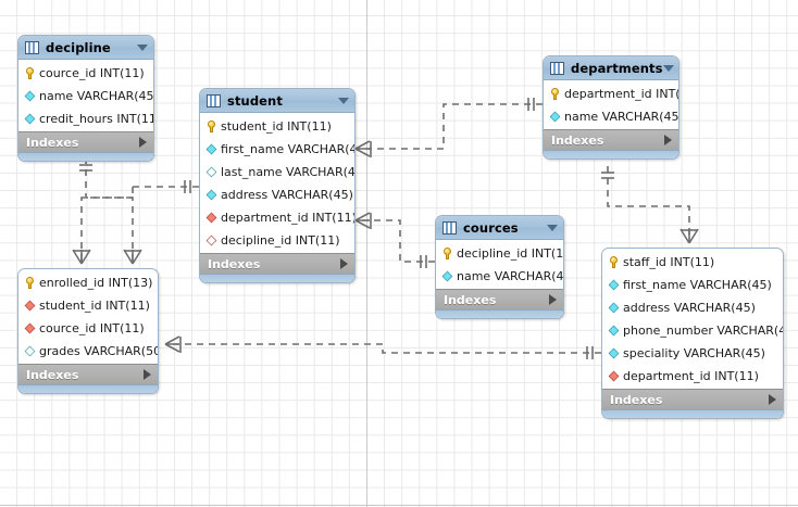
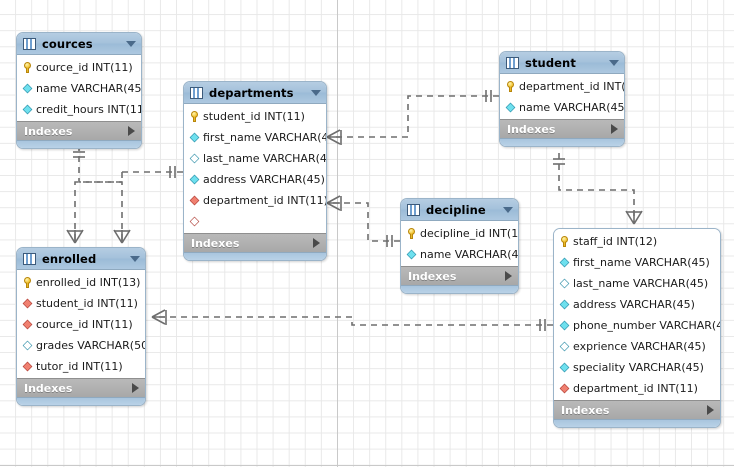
- decipline
+ cources
  cource_id INT(11)
  name VARCHAR(45
  credit_hours INT(11
  Indexes
- student
+ departments
  student_id INT(11)
  first_name VARCHAR(4
  last_name VARCHAR(4
  address VARCHAR(45)
  department_id INT(11)
- decipline_id INT(11)
  Indexes
- departments
+ student
  department_id INT(
  name VARCHAR(45
  Indexes
- cources
+ decipline
  decipline_id INT(1
  name VARCHAR(4
  Indexes
+ enrolled
  enrolled_id INT(13)
  student_id INT(11)
  cource_id INT(11)
  grades VARCHAR(50
+ tutor_id INT(11)
  Indexes
- staff_id INT(11)
+ staff_id INT(12)
  first_name VARCHAR(45)
+ last_name VARCHAR(45)
  address VARCHAR(45)
  phone_number VARCHAR(4
+ exprience VARCHAR(45)
  speciality VARCHAR(45)
  department_id INT(11)
  Indexes
